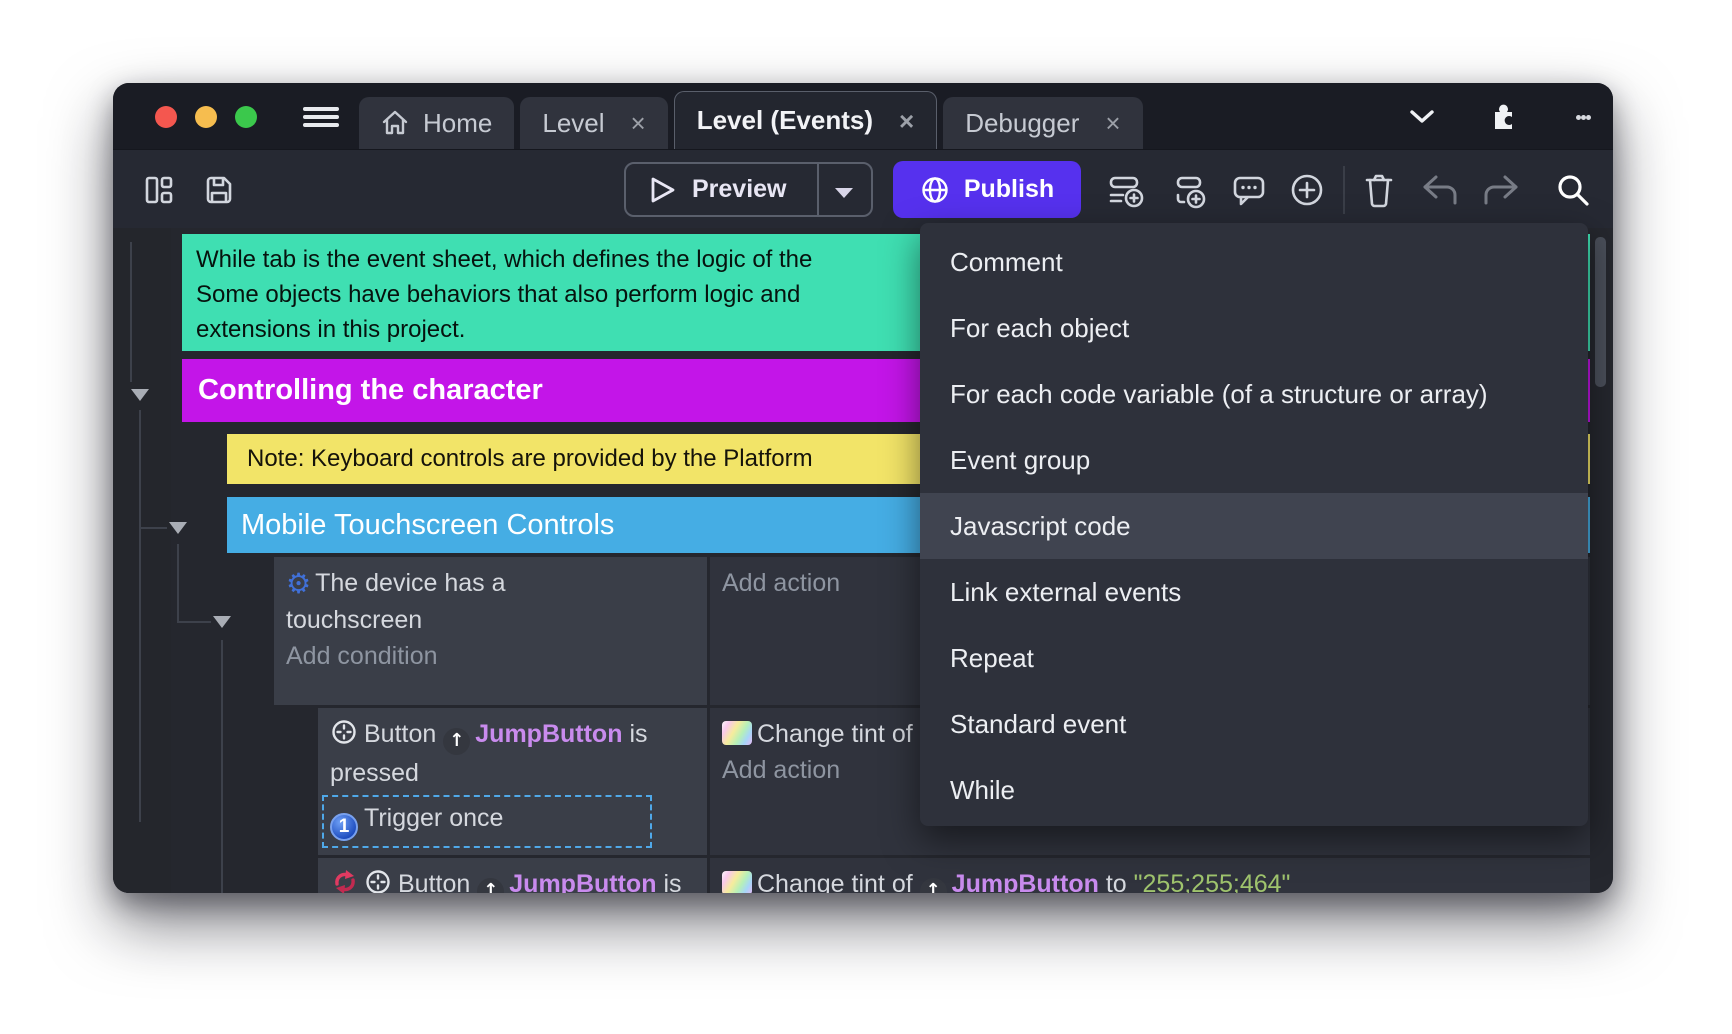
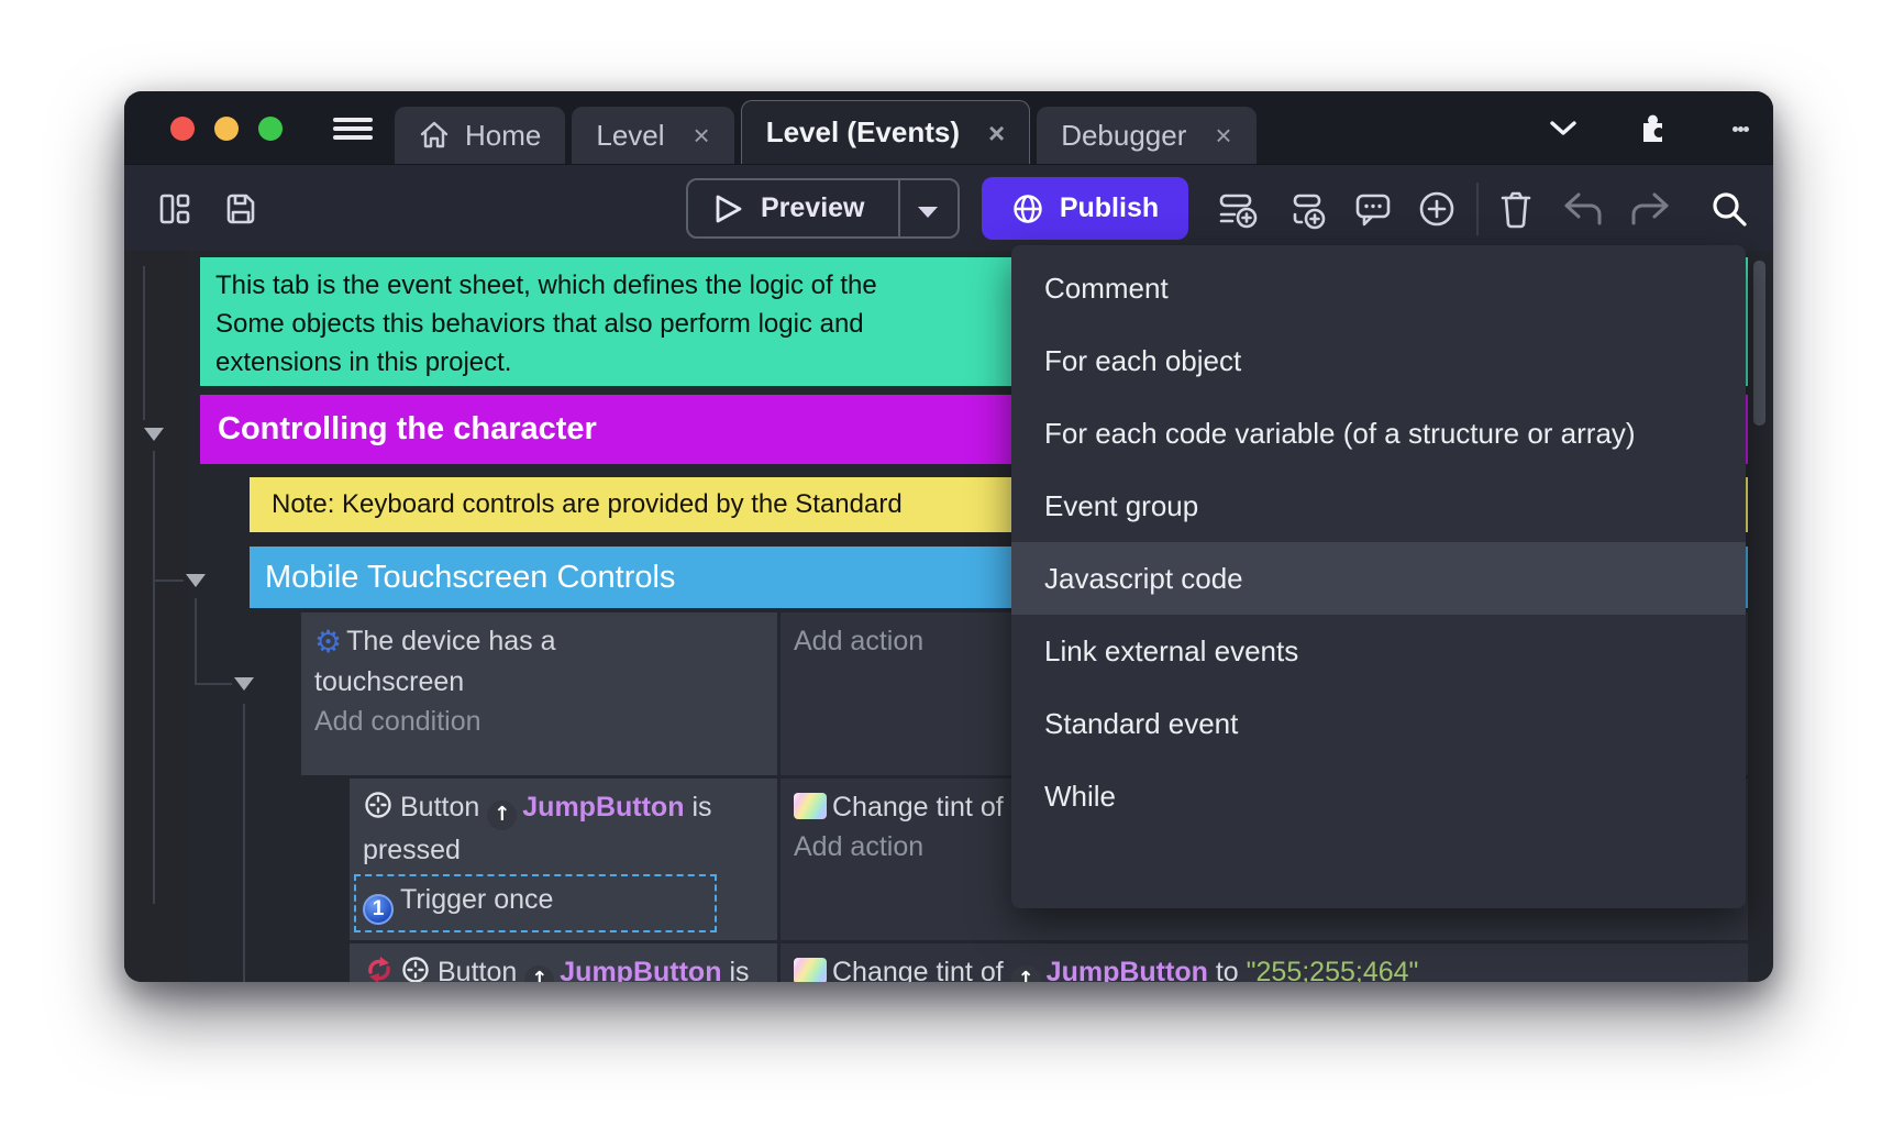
  Home
  Level
  ×
  Level (Events)
  ×
  Debugger
  ×
  Preview
  Publish
- While tab is the event sheet, which defines the logic of the
+ This tab is the event sheet, which defines the logic of the
- Some objects have behaviors that also perform logic and
+ Some objects this behaviors that also perform logic and
  extensions in this project.
  Controlling the character
- Note: Keyboard controls are provided by the Platform
+ Note: Keyboard controls are provided by the Standard
  Mobile Touchscreen Controls
  ⚙ The device has a
  touchscreen
  Add condition
  Add action
  Button ↑ JumpButton is pressed 1 Trigger once
  Change tint of
  Add action
  Button ↑ JumpButton is
  Change tint of ↑ JumpButton to "255;255;464"
  Comment
  For each object
  For each code variable (of a structure or array)
  Event group
  Javascript code
  Link external events
- Repeat
  Standard event
  While
